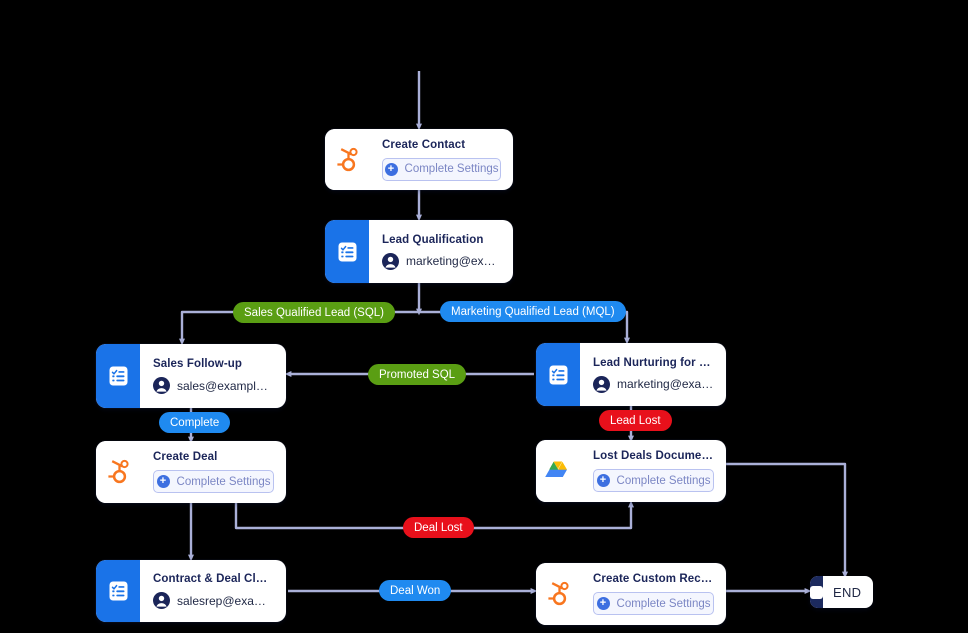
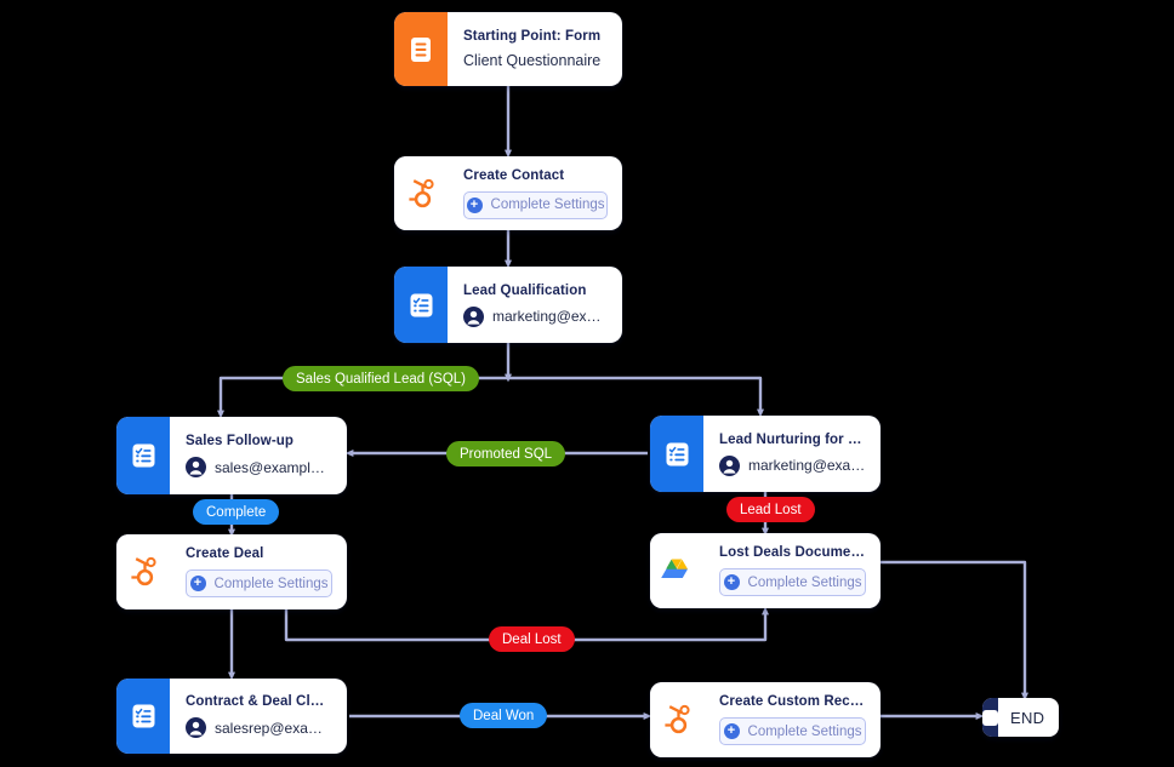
+ Starting Point: Form
+ Client Questionnaire
  Create Contact
  +
  Complete Settings
  Lead Qualification
  Sales Follow-up
  sales@example.c
  Lead Nurturing for MQ
  Create Deal
  +
  Complete Settings
  Lost Deals Document
  +
  Complete Settings
  Contract & Deal Closi
  salesrep@exampl
  Create Custom Recor
  +
  Complete Settings
  END
  Sales Qualified Lead (SQL)
- Marketing Qualified Lead (MQL)
  Promoted SQL
  Complete
  Lead Lost
  Deal Lost
  Deal Won
